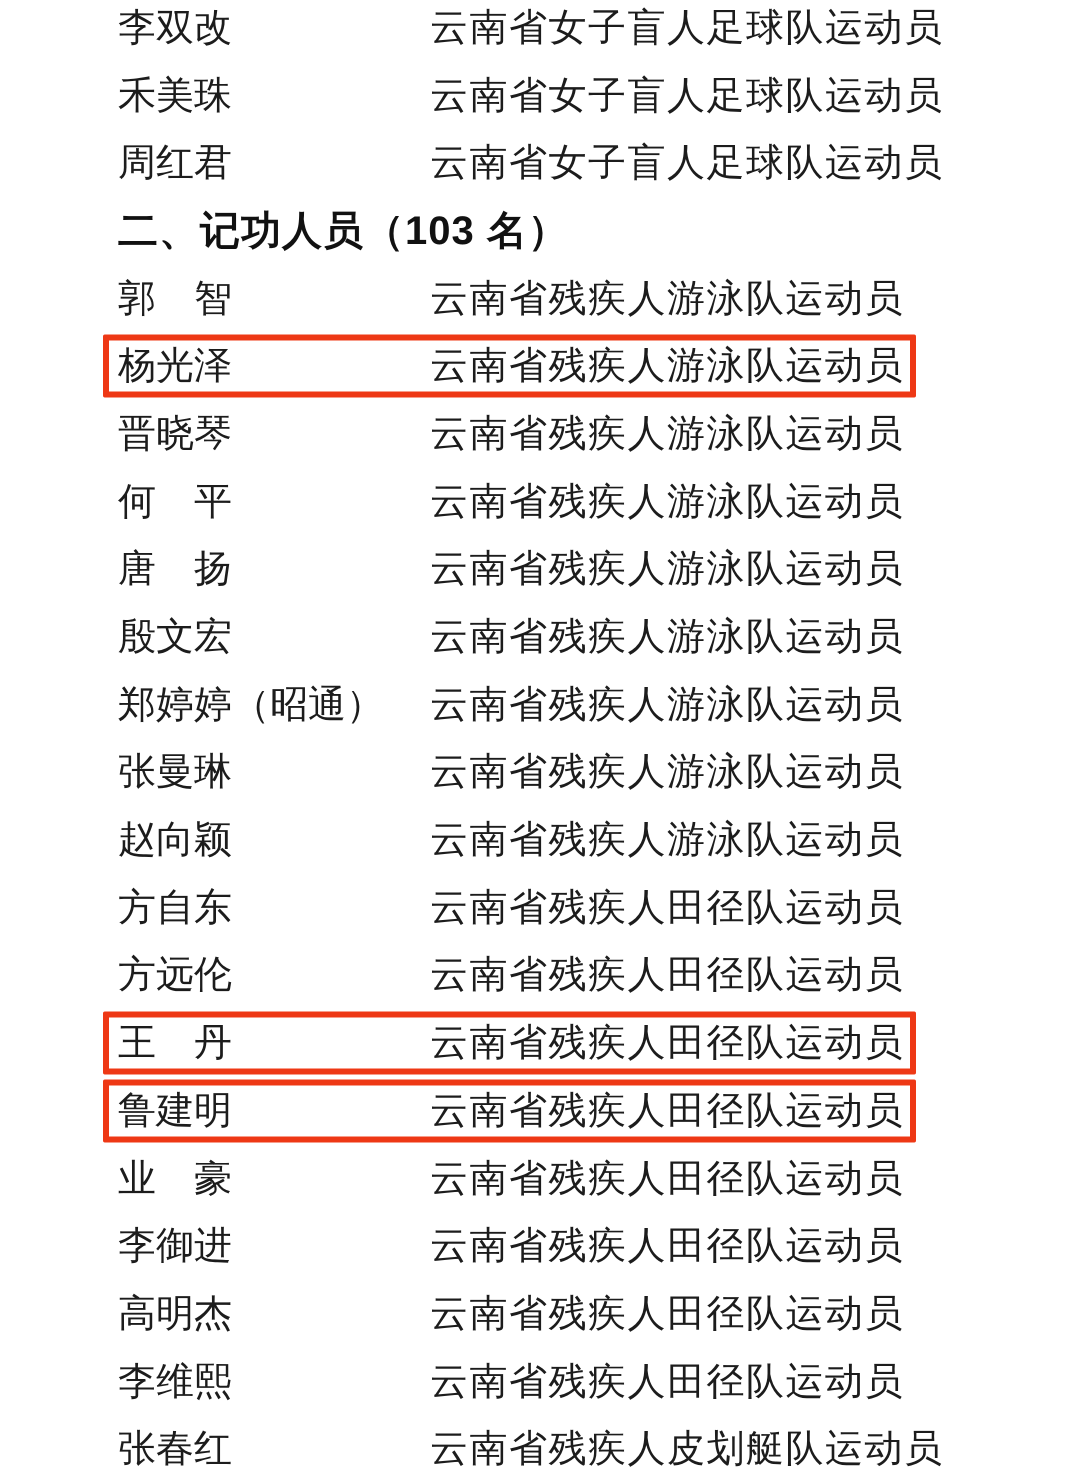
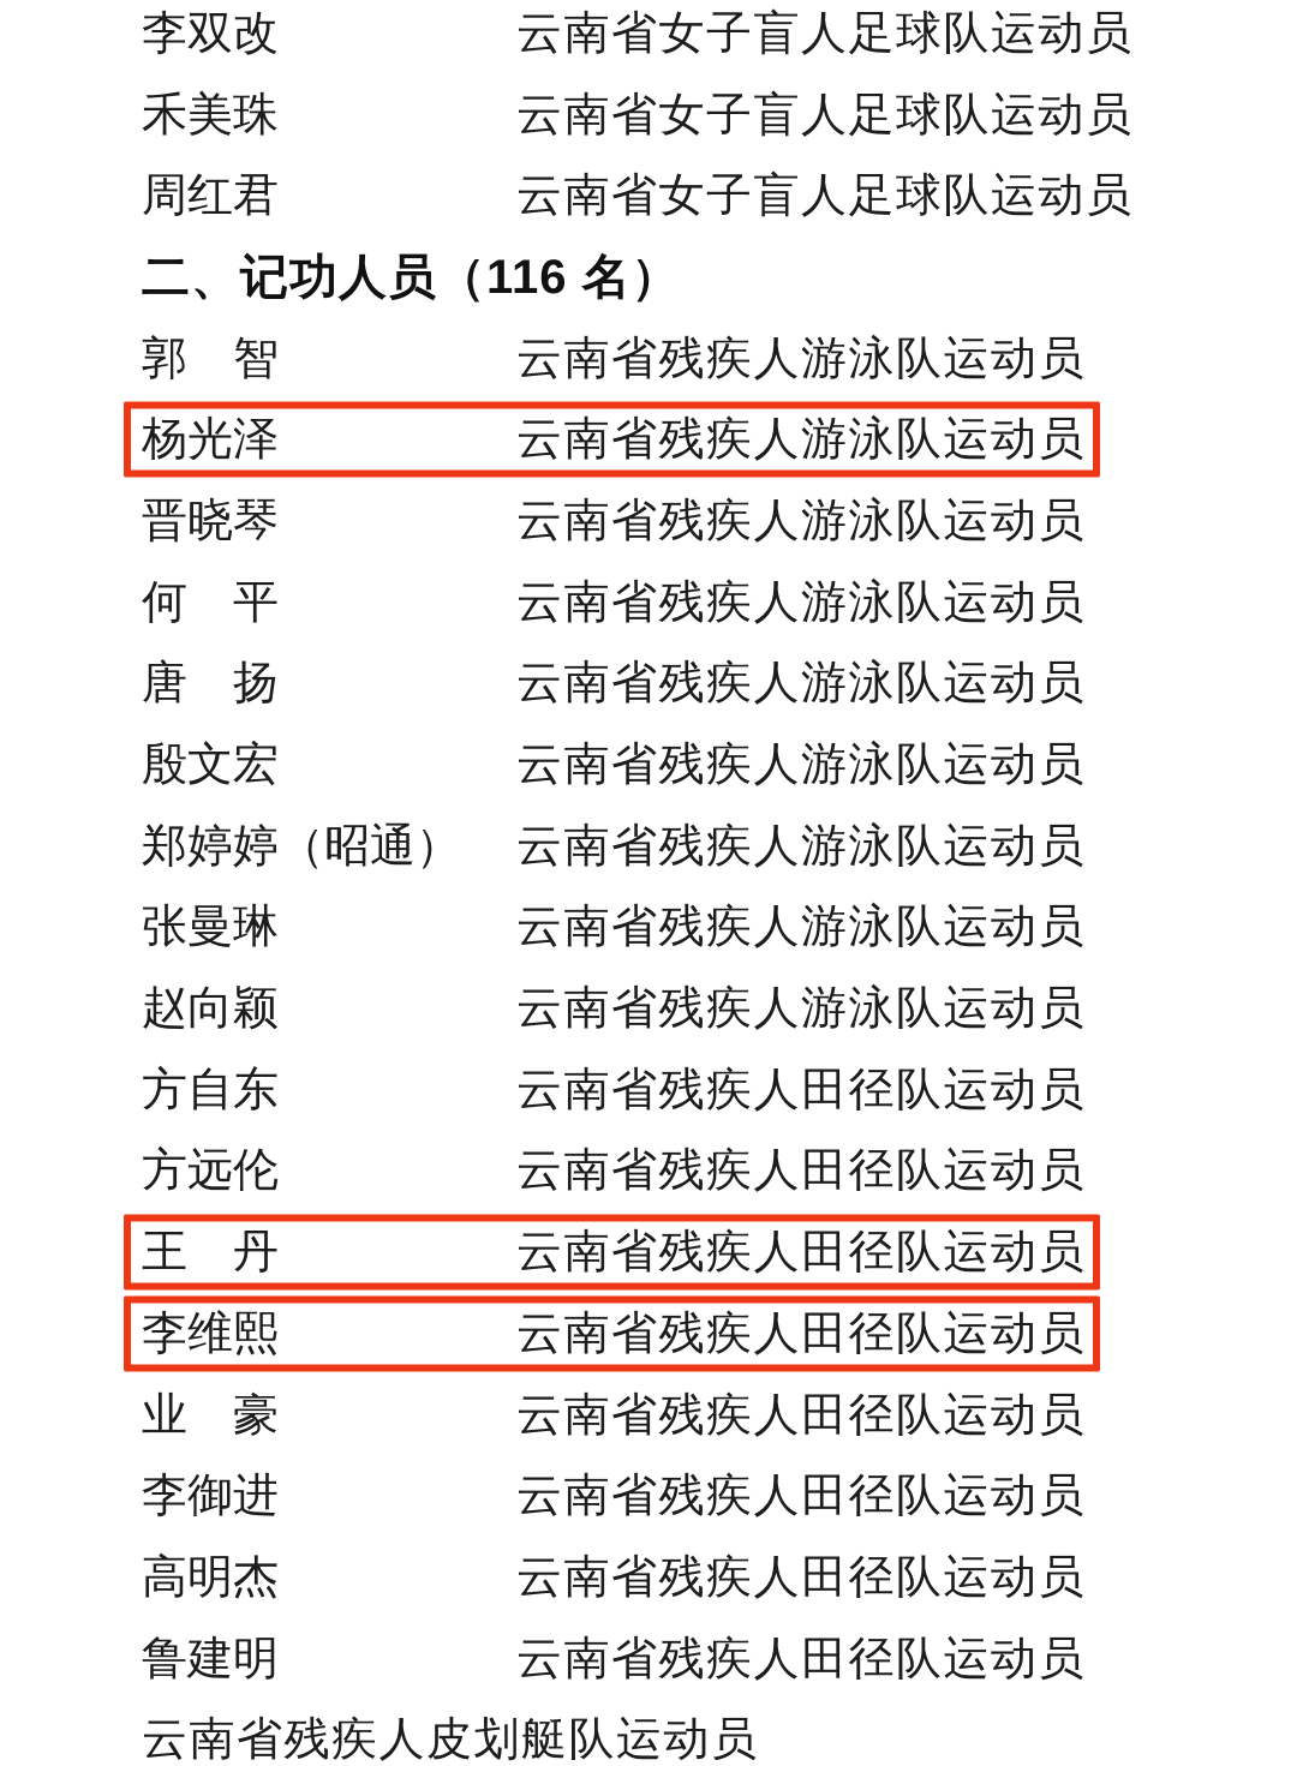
  李双改
  云南省女子盲人足球队运动员
  禾美珠
  云南省女子盲人足球队运动员
  周红君
  云南省女子盲人足球队运动员
- 二、记功人员（103 名）
+ 二、记功人员（116 名）
  郭 智
  云南省残疾人游泳队运动员
  杨光泽
  云南省残疾人游泳队运动员
  晋晓琴
  云南省残疾人游泳队运动员
  何 平
  云南省残疾人游泳队运动员
  唐 扬
  云南省残疾人游泳队运动员
  殷文宏
  云南省残疾人游泳队运动员
  郑婷婷（昭通）
  云南省残疾人游泳队运动员
  张曼琳
  云南省残疾人游泳队运动员
  赵向颖
  云南省残疾人游泳队运动员
  方自东
  云南省残疾人田径队运动员
  方远伦
  云南省残疾人田径队运动员
  王 丹
  云南省残疾人田径队运动员
- 鲁建明
+ 李维熙
  云南省残疾人田径队运动员
  业 豪
  云南省残疾人田径队运动员
  李御进
  云南省残疾人田径队运动员
  高明杰
  云南省残疾人田径队运动员
- 李维熙
+ 鲁建明
  云南省残疾人田径队运动员
- 张春红
  云南省残疾人皮划艇队运动员
